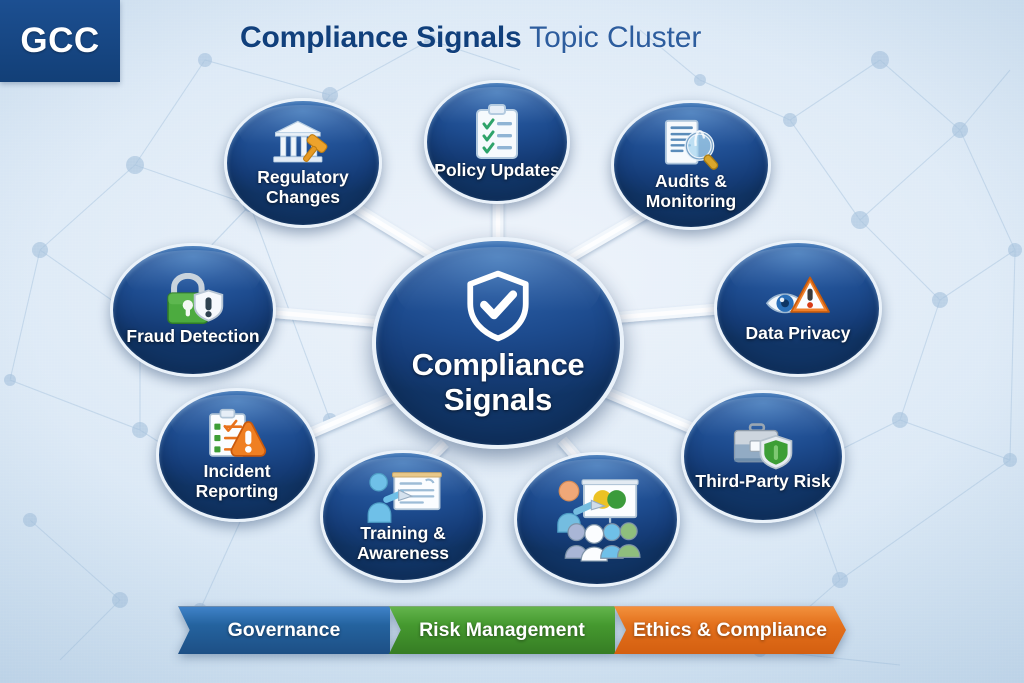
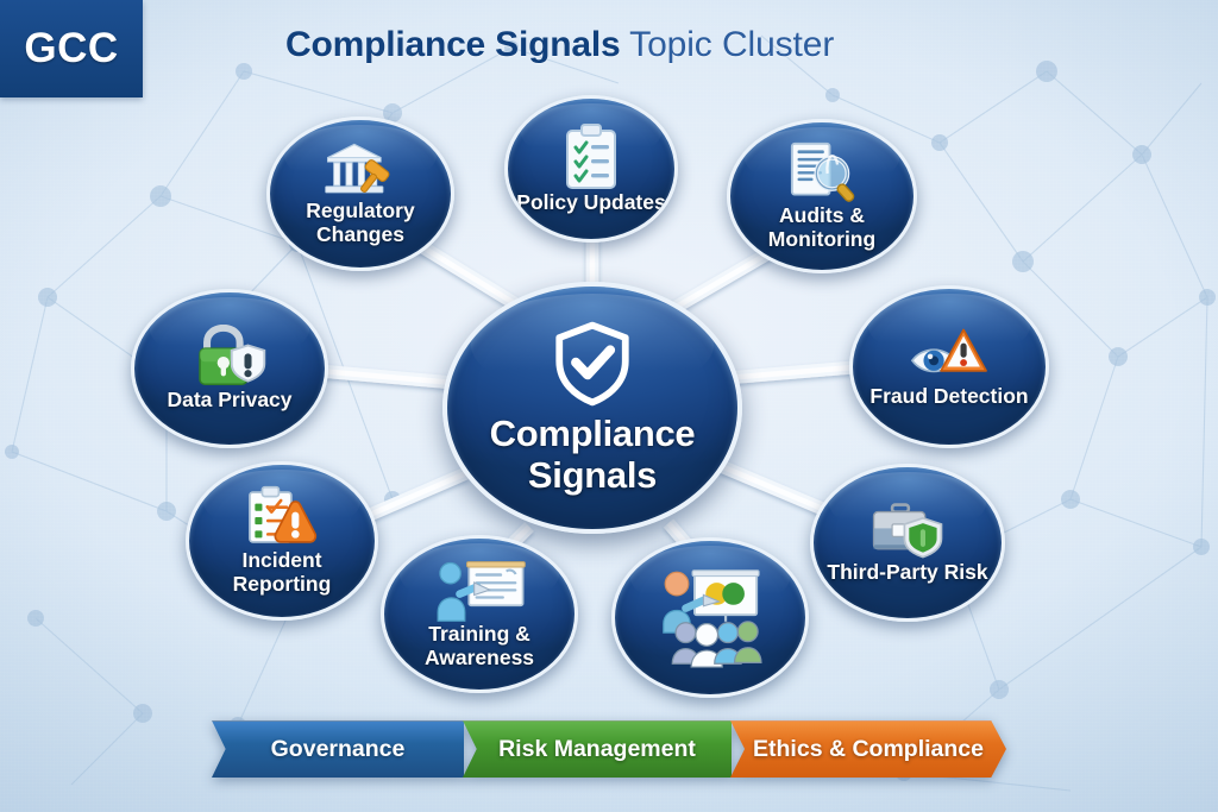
  GCC
  Compliance Signals Topic Cluster
  Compliance Signals
  Regulatory Changes
  Policy Updates
  Audits & Monitoring
- Data Privacy
+ Fraud Detection
  Third-Party Risk
  Training & Awareness
  Incident Reporting
- Fraud Detection
+ Data Privacy
  Governance
  Risk Management
  Ethics & Compliance
